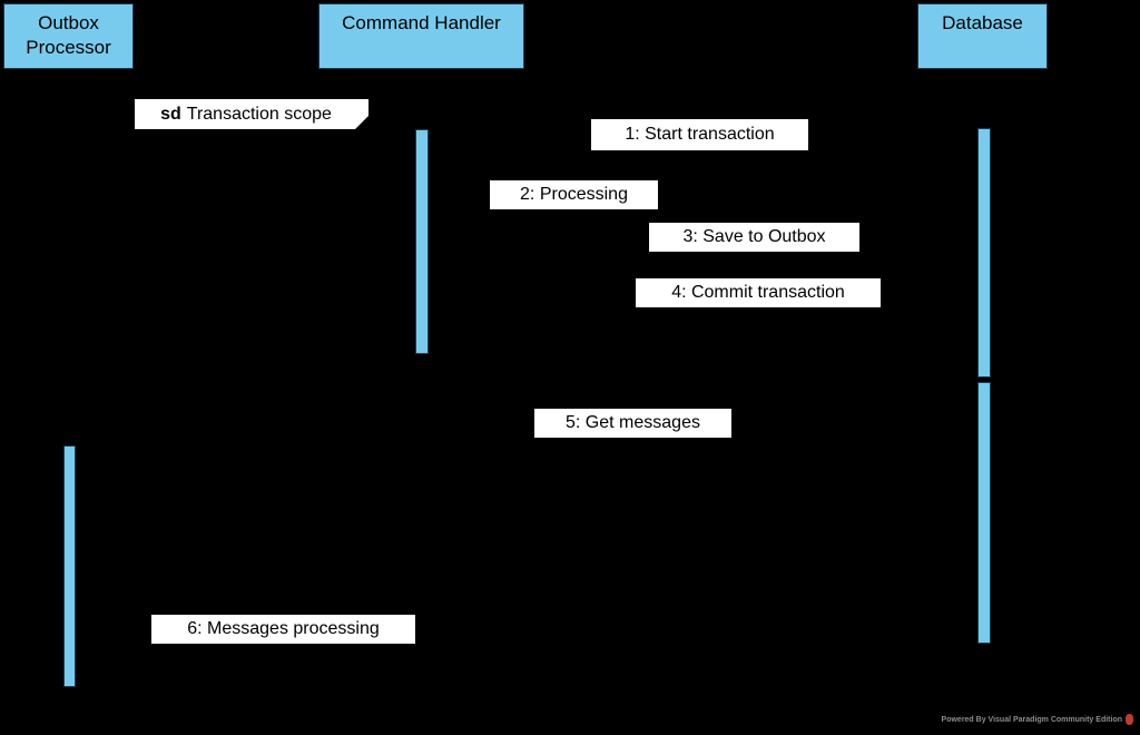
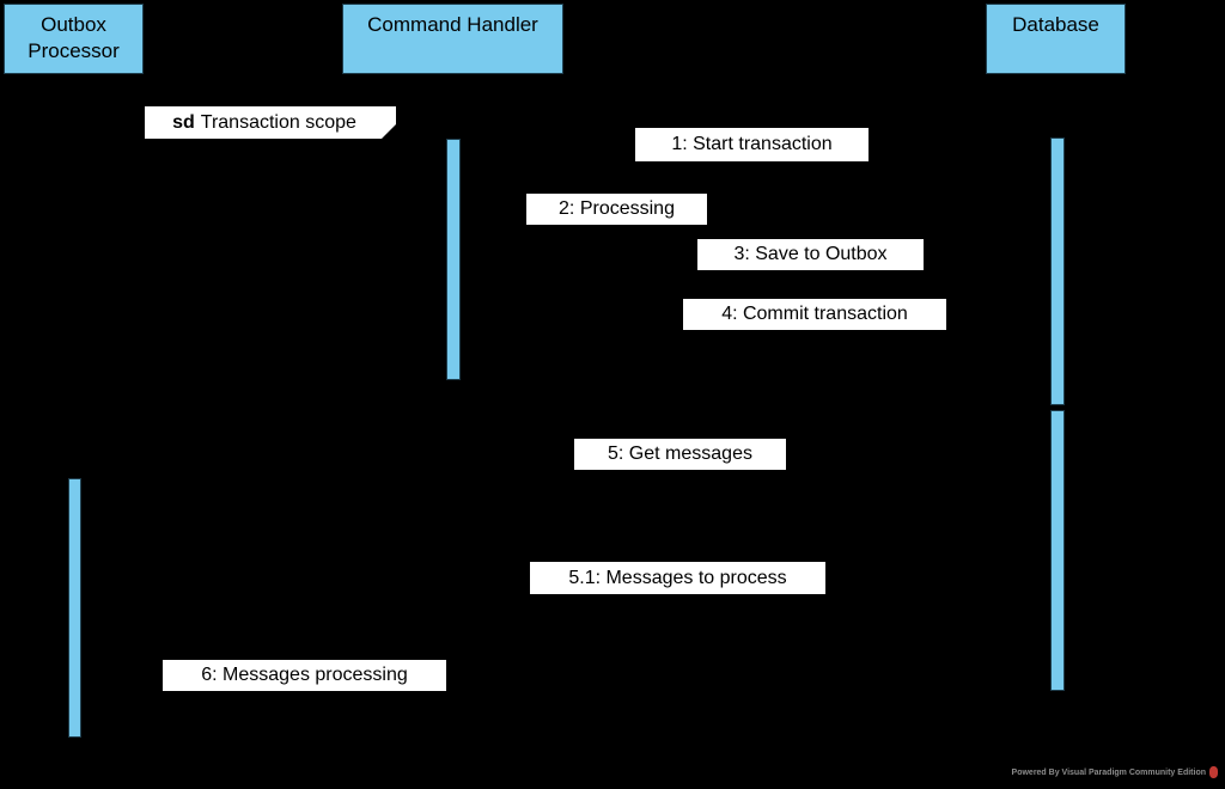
  Outbox
  Processor
  Command Handler
  Database
  sd
  Transaction scope
  1: Start transaction
  2: Processing
  3: Save to Outbox
  4: Commit transaction
  5: Get messages
+ 5.1: Messages to process
  6: Messages processing
